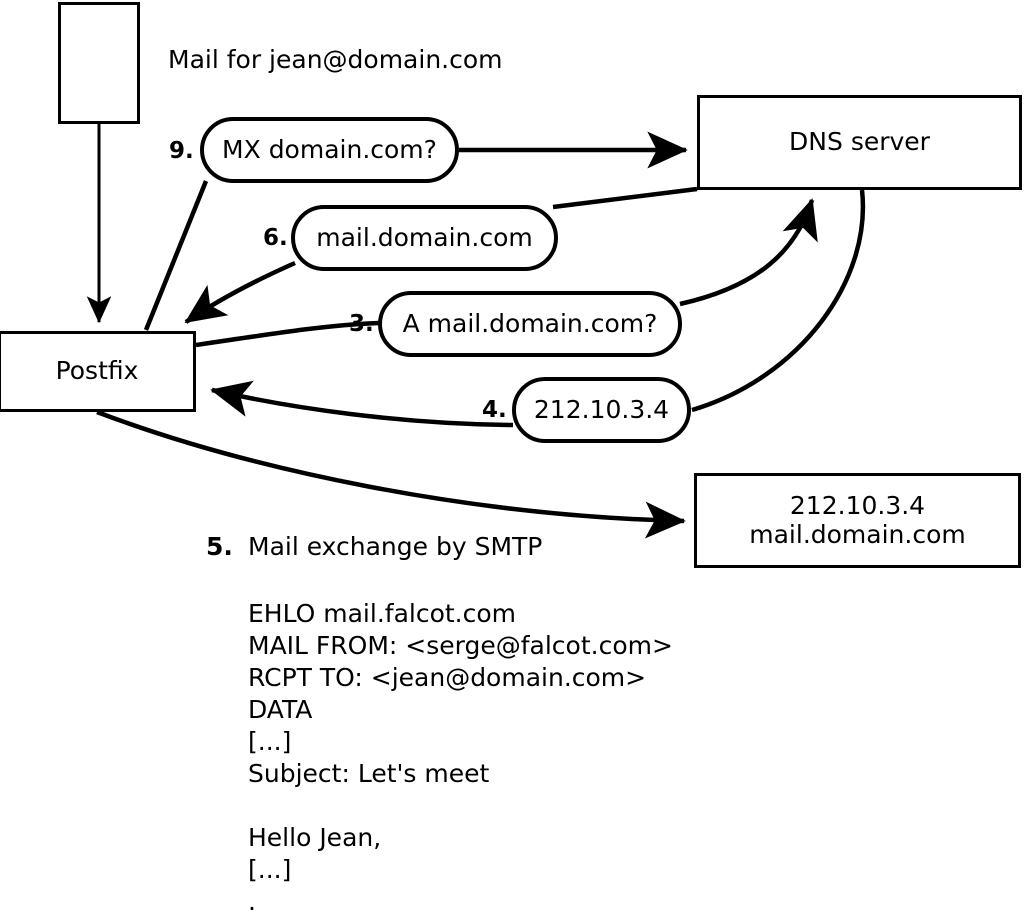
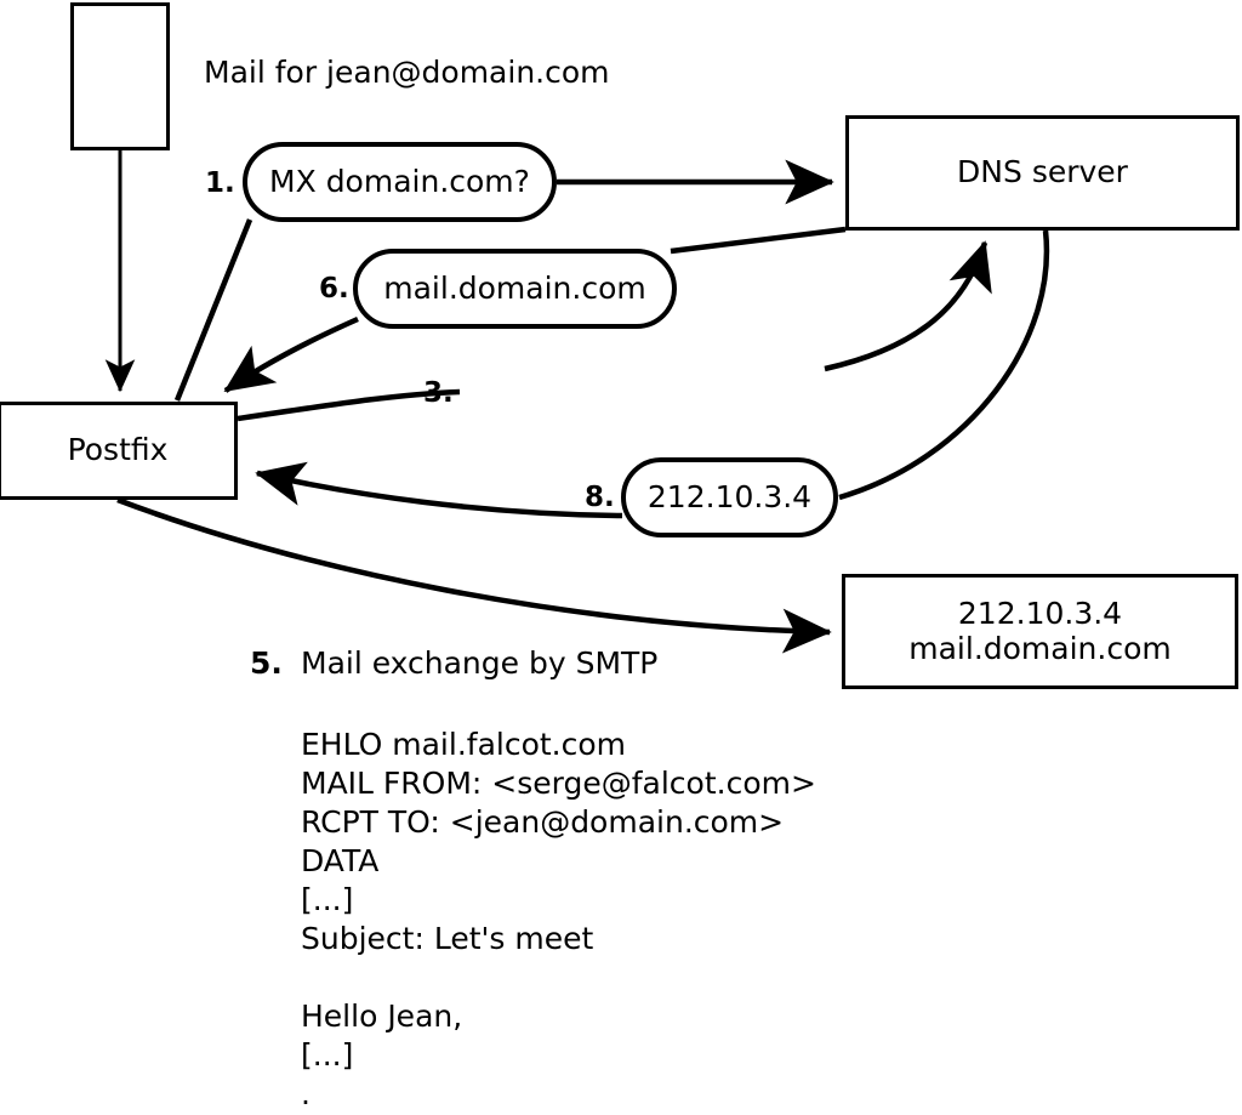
  Mail for jean@domain.com
  DNS server
  Postfix
  212.10.3.4
  mail.domain.com
- 9.
+ 1.
  MX domain.com?
  6.
  mail.domain.com
  3.
- A mail.domain.com?
- 4.
+ 8.
  212.10.3.4
  5.
  Mail exchange by SMTP
  EHLO mail.falcot.com
  MAIL FROM: <serge@falcot.com>
  RCPT TO: <jean@domain.com>
  DATA
  [...]
  Subject: Let's meet
  Hello Jean,
  [...]
  .
